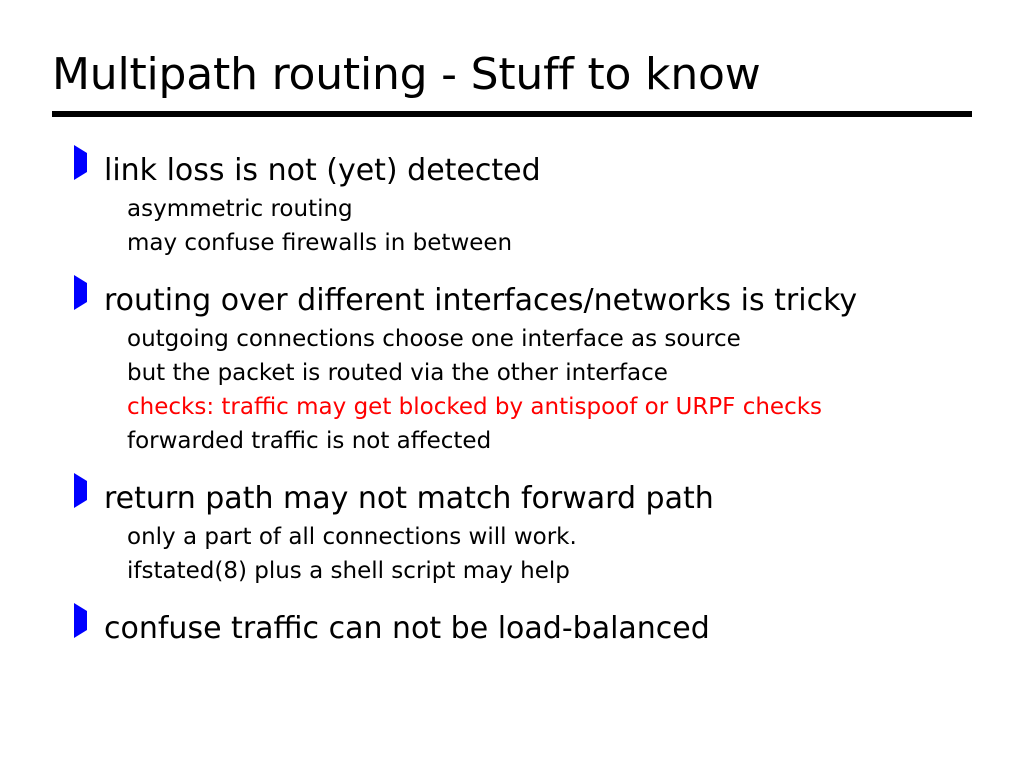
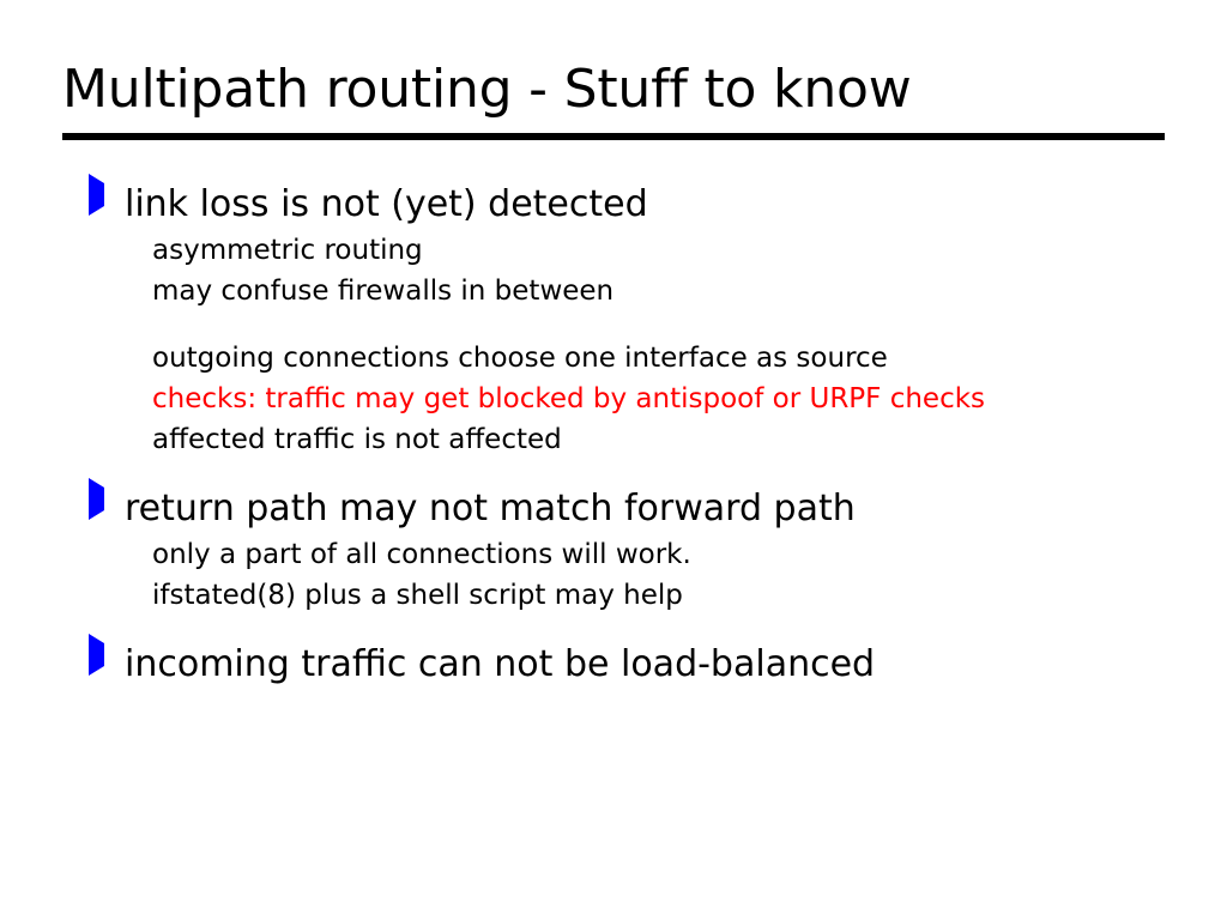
  Multipath routing - Stuff to know
  link loss is not (yet) detected
  asymmetric routing
  may confuse firewalls in between
- routing over different interfaces/networks is tricky
  outgoing connections choose one interface as source
- but the packet is routed via the other interface
  checks: traffic may get blocked by antispoof or URPF checks
- forwarded traffic is not affected
+ affected traffic is not affected
  return path may not match forward path
  only a part of all connections will work.
  ifstated(8) plus a shell script may help
- confuse traffic can not be load-balanced
+ incoming traffic can not be load-balanced
